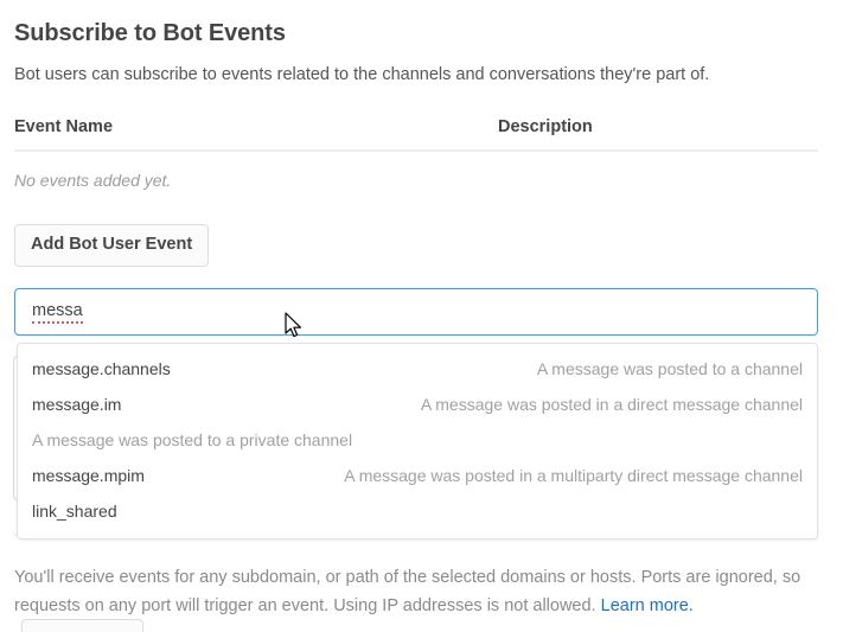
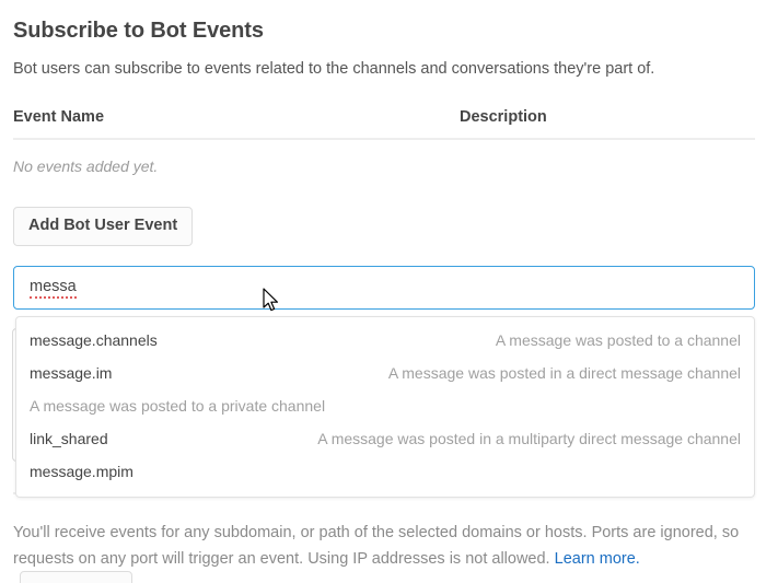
  Subscribe to Bot Events
  Bot users can subscribe to events related to the channels and conversations they're part of.
  Event Name	Description
  No events added yet.
  Add Bot User Event
  messa
  message.channels
  A message was posted to a channel
  message.im
  A message was posted in a direct message channel
  A message was posted to a private channel
- message.mpim
+ link_shared
  A message was posted in a multiparty direct message channel
- link_shared
+ message.mpim
  You'll receive events for any subdomain, or path of the selected domains or hosts. Ports are ignored, so requests on any port will trigger an event. Using IP addresses is not allowed. Learn more.
